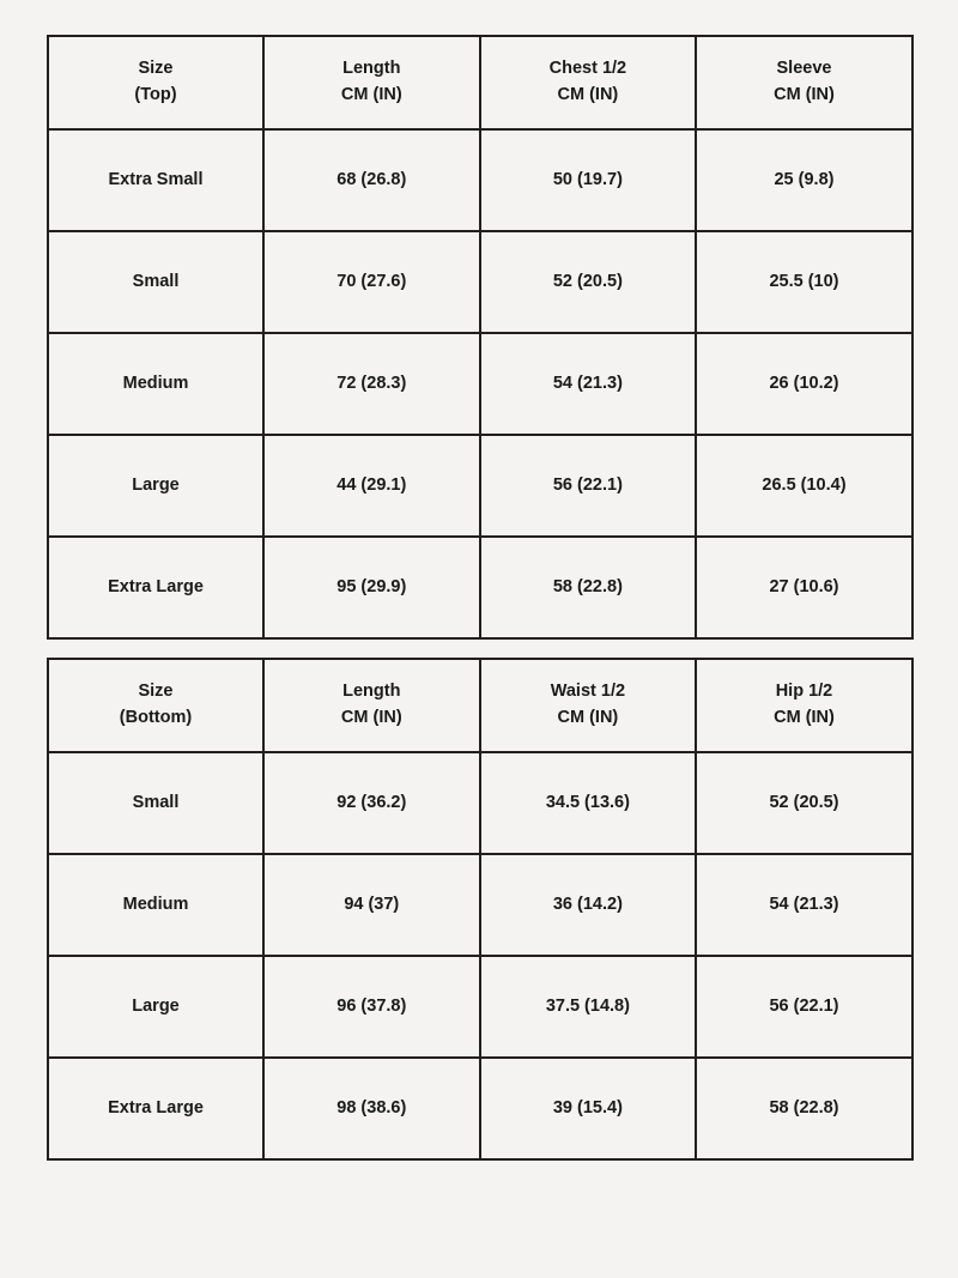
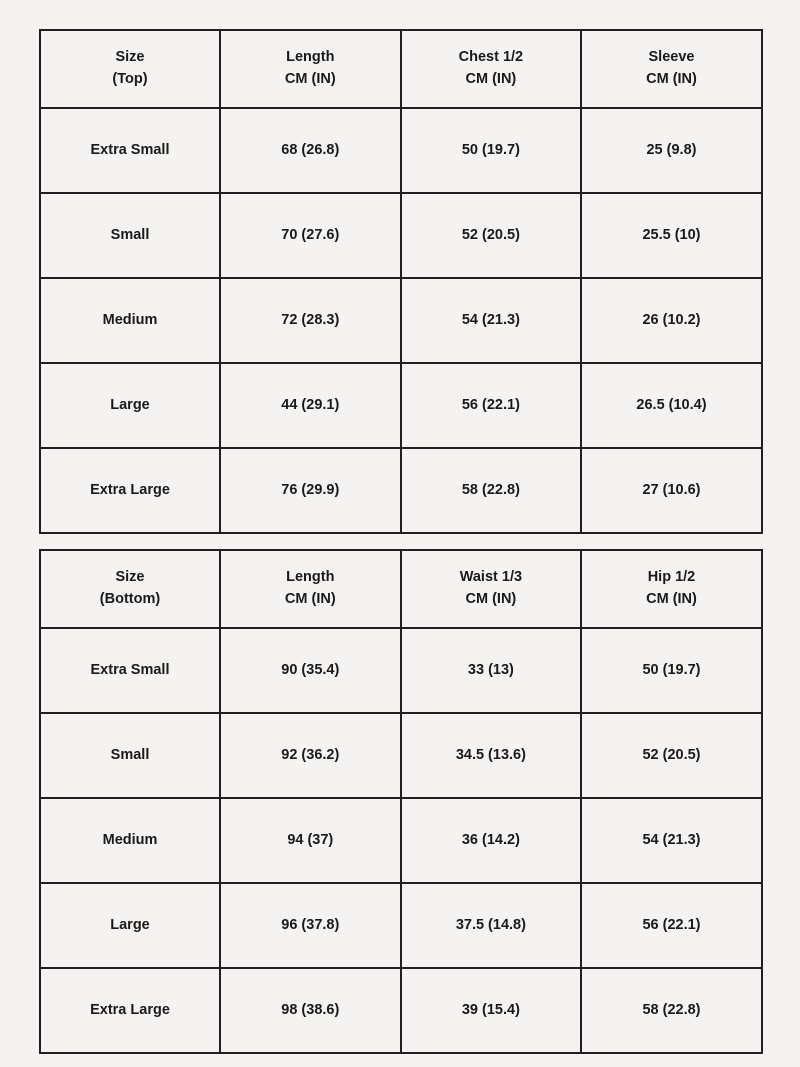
  Size (Top)	Length CM (IN)	Chest 1/2 CM (IN)	Sleeve CM (IN)
  Extra Small	68 (26.8)	50 (19.7)	25 (9.8)
  Small	70 (27.6)	52 (20.5)	25.5 (10)
  Medium	72 (28.3)	54 (21.3)	26 (10.2)
  Large	44 (29.1)	56 (22.1)	26.5 (10.4)
- Extra Large	95 (29.9)	58 (22.8)	27 (10.6)
+ Extra Large	76 (29.9)	58 (22.8)	27 (10.6)
- Size (Bottom)	Length CM (IN)	Waist 1/2 CM (IN)	Hip 1/2 CM (IN)
+ Size (Bottom)	Length CM (IN)	Waist 1/3 CM (IN)	Hip 1/2 CM (IN)
+ Extra Small	90 (35.4)	33 (13)	50 (19.7)
  Small	92 (36.2)	34.5 (13.6)	52 (20.5)
  Medium	94 (37)	36 (14.2)	54 (21.3)
  Large	96 (37.8)	37.5 (14.8)	56 (22.1)
  Extra Large	98 (38.6)	39 (15.4)	58 (22.8)
